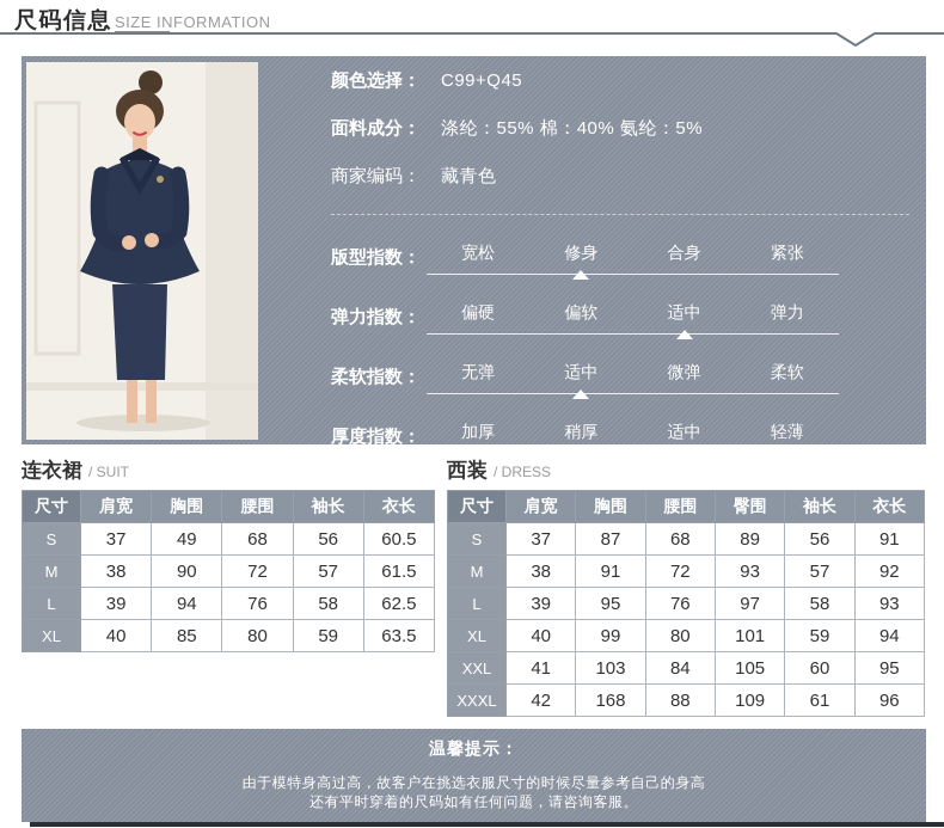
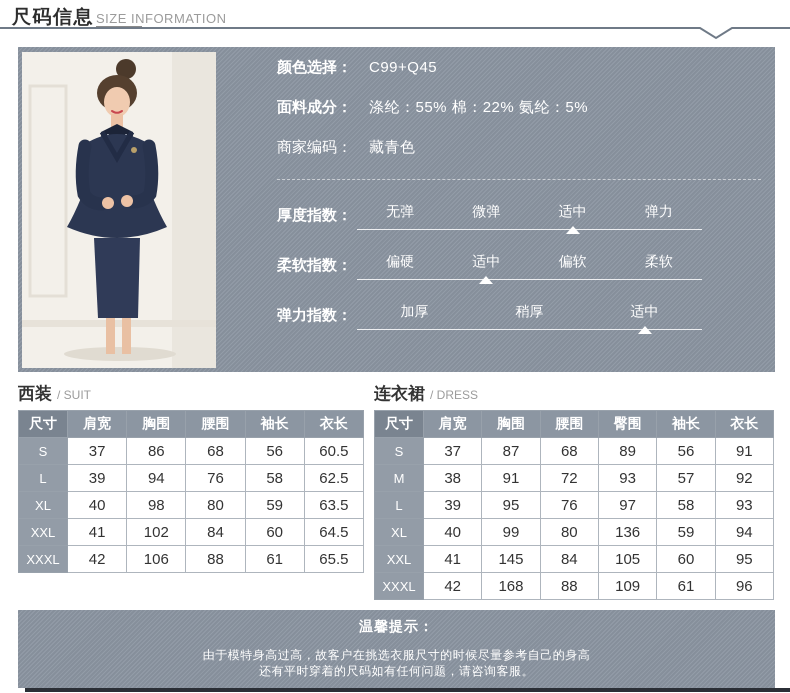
  尺码信息
  SIZE INFORMATION
  颜色选择： C99+Q45
- 面料成分： 涤纶：55% 棉：40% 氨纶：5%
+ 面料成分： 涤纶：55% 棉：22% 氨纶：5%
  商家编码： 藏青色
- 版型指数：
- 宽松
- 修身
- 合身
- 紧张
- 弹力指数：
+ 厚度指数：
- 偏硬
+ 无弹
- 偏软
+ 微弹
  适中
  弹力
  柔软指数：
- 无弹
+ 偏硬
  适中
- 微弹
+ 偏软
  柔软
- 厚度指数：
+ 弹力指数：
  加厚
  稍厚
  适中
- 轻薄
- 连衣裙 / SUIT
+ 西装 / SUIT
  尺寸	肩宽	胸围	腰围	袖长	衣长
- S	37	49	68	56	60.5
+ S	37	86	68	56	60.5
- M	38	90	72	57	61.5
  L	39	94	76	58	62.5
- XL	40	85	80	59	63.5
+ XL	40	98	80	59	63.5
+ XXL	41	102	84	60	64.5
+ XXXL	42	106	88	61	65.5
- 西装 / DRESS
+ 连衣裙 / DRESS
  尺寸	肩宽	胸围	腰围	臀围	袖长	衣长
  S	37	87	68	89	56	91
  M	38	91	72	93	57	92
  L	39	95	76	97	58	93
- XL	40	99	80	101	59	94
+ XL	40	99	80	136	59	94
- XXL	41	103	84	105	60	95
+ XXL	41	145	84	105	60	95
  XXXL	42	168	88	109	61	96
  温馨提示：
  由于模特身高过高，故客户在挑选衣服尺寸的时候尽量参考自己的身高
  还有平时穿着的尺码如有任何问题，请咨询客服。
